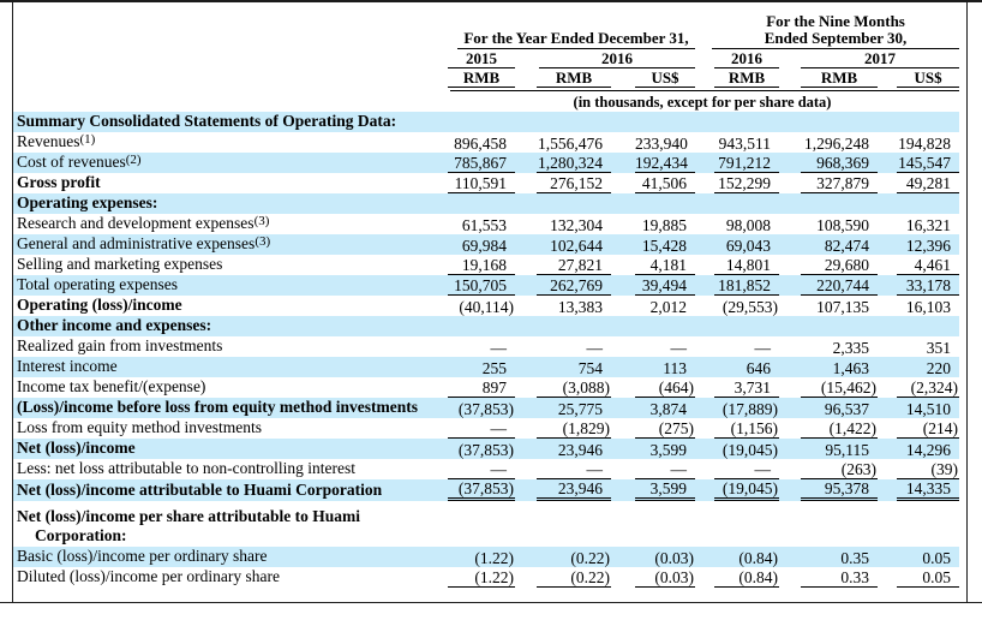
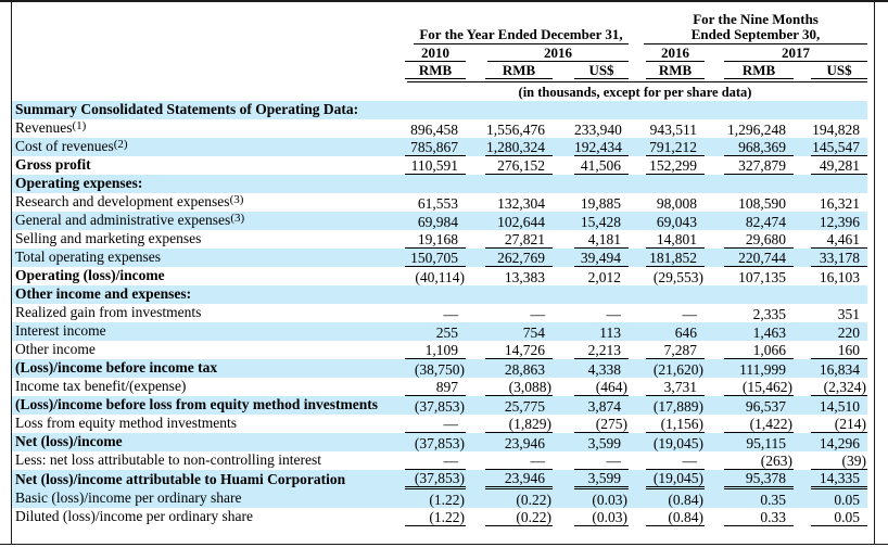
  	For the Year Ended December 31,	For the Nine MonthsEnded September 30,
- 	2015	2016	2016	2017
+ 	2010	2016	2016	2017
  	RMB	RMB	US$	RMB	RMB	US$
  	(in thousands, except for per share data)
  Summary Consolidated Statements of Operating Data:
  Revenues(1)	896,458	1,556,476	233,940	943,511	1,296,248	194,828
  Cost of revenues(2)	785,867	1,280,324	192,434	791,212	968,369	145,547
  Gross profit	110,591	276,152	41,506	152,299	327,879	49,281
  Operating expenses:
  Research and development expenses(3)	61,553	132,304	19,885	98,008	108,590	16,321
  General and administrative expenses(3)	69,984	102,644	15,428	69,043	82,474	12,396
  Selling and marketing expenses	19,168	27,821	4,181	14,801	29,680	4,461
  Total operating expenses	150,705	262,769	39,494	181,852	220,744	33,178
  Operating (loss)/income	(40,114)	13,383	2,012	(29,553)	107,135	16,103
  Other income and expenses:
  Realized gain from investments	—	—	—	—	2,335	351
  Interest income	255	754	113	646	1,463	220
+ Other income	1,109	14,726	2,213	7,287	1,066	160
+ (Loss)/income before income tax	(38,750)	28,863	4,338	(21,620)	111,999	16,834
  Income tax benefit/(expense)	897	(3,088)	(464)	3,731	(15,462)	(2,324)
  (Loss)/income before loss from equity method investments	(37,853)	25,775	3,874	(17,889)	96,537	14,510
  Loss from equity method investments	—	(1,829)	(275)	(1,156)	(1,422)	(214)
  Net (loss)/income	(37,853)	23,946	3,599	(19,045)	95,115	14,296
  Less: net loss attributable to non-controlling interest	—	—	—	—	(263)	(39)
  Net (loss)/income attributable to Huami Corporation	(37,853)	23,946	3,599	(19,045)	95,378	14,335
- Net (loss)/income per share attributable to Huami Corporation:
  Basic (loss)/income per ordinary share	(1.22)	(0.22)	(0.03)	(0.84)	0.35	0.05
  Diluted (loss)/income per ordinary share	(1.22)	(0.22)	(0.03)	(0.84)	0.33	0.05
